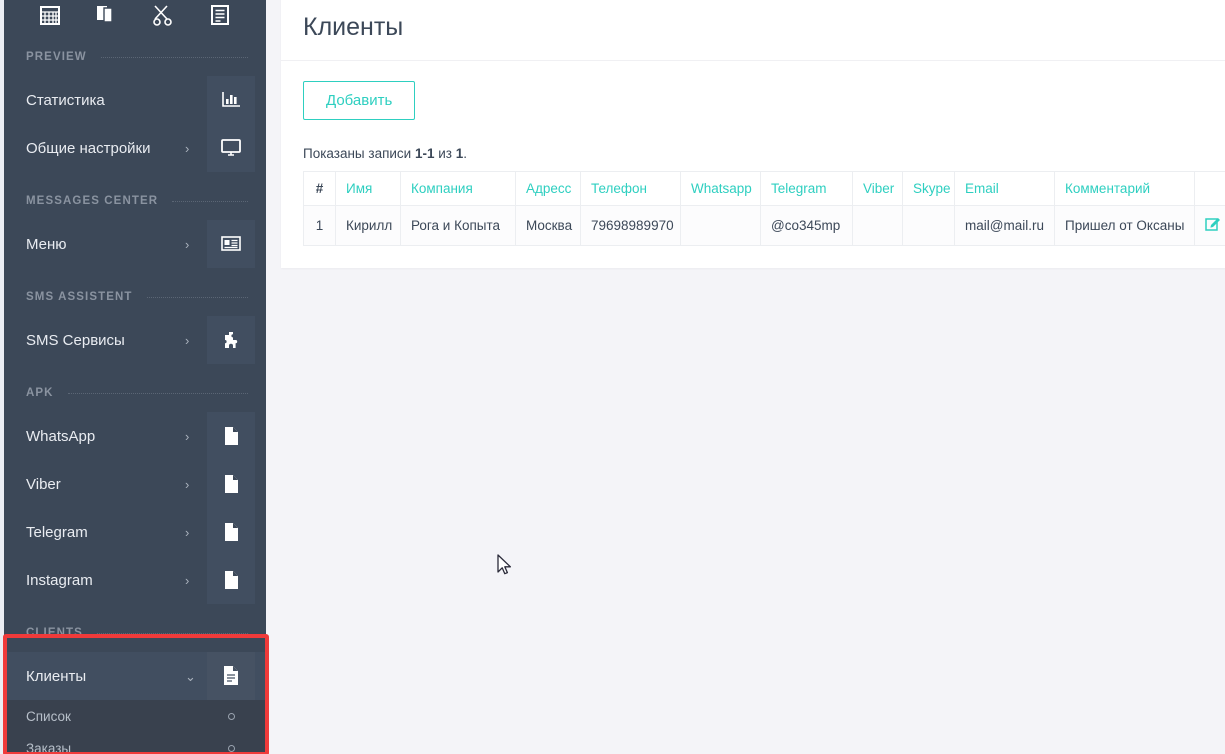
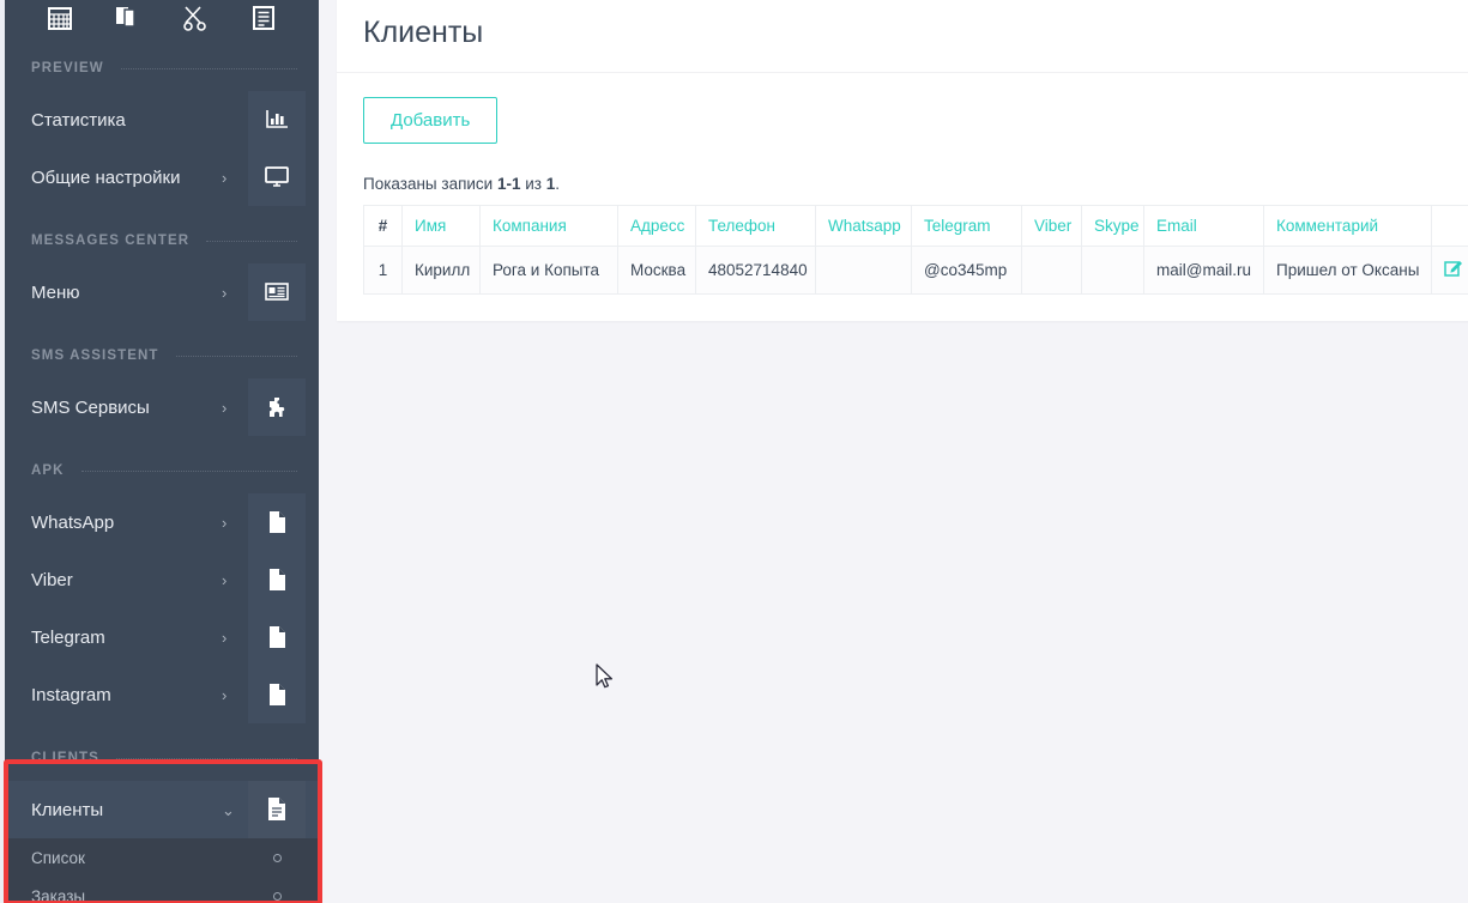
  PREVIEW
  Статистика
  Общие настройки
  ›
  MESSAGES CENTER
  Меню
  ›
  SMS ASSISTENT
  SMS Сервисы
  ›
  APK
  WhatsApp
  ›
  Viber
  ›
  Telegram
  ›
  Instagram
  ›
  CLIENTS
  Клиенты
  ⌄
  Список
  Заказы
  Клиенты
  Добавить
  Показаны записи 1-1 из 1.
  #	Имя	Компания	Адресс	Телефон	Whatsapp	Telegram	Viber	Skype	Email	Комментарий
- 1	Кирилл	Рога и Копыта	Москва	79698989970		@co345mp			mail@mail.ru	Пришел от Оксаны
+ 1	Кирилл	Рога и Копыта	Москва	48052714840		@co345mp			mail@mail.ru	Пришел от Оксаны
